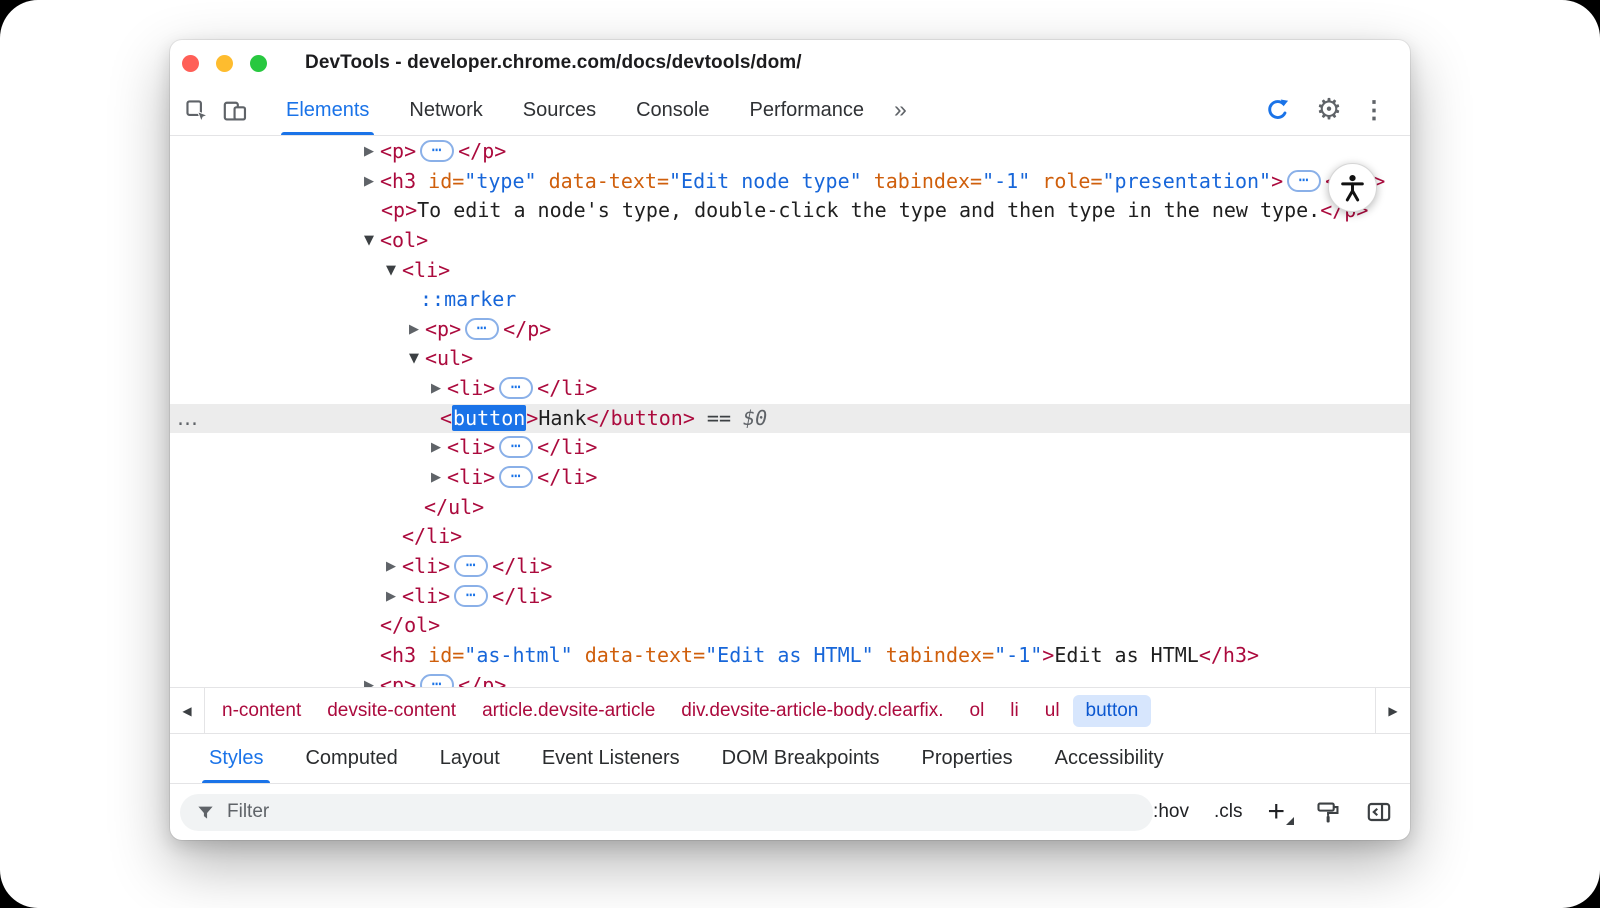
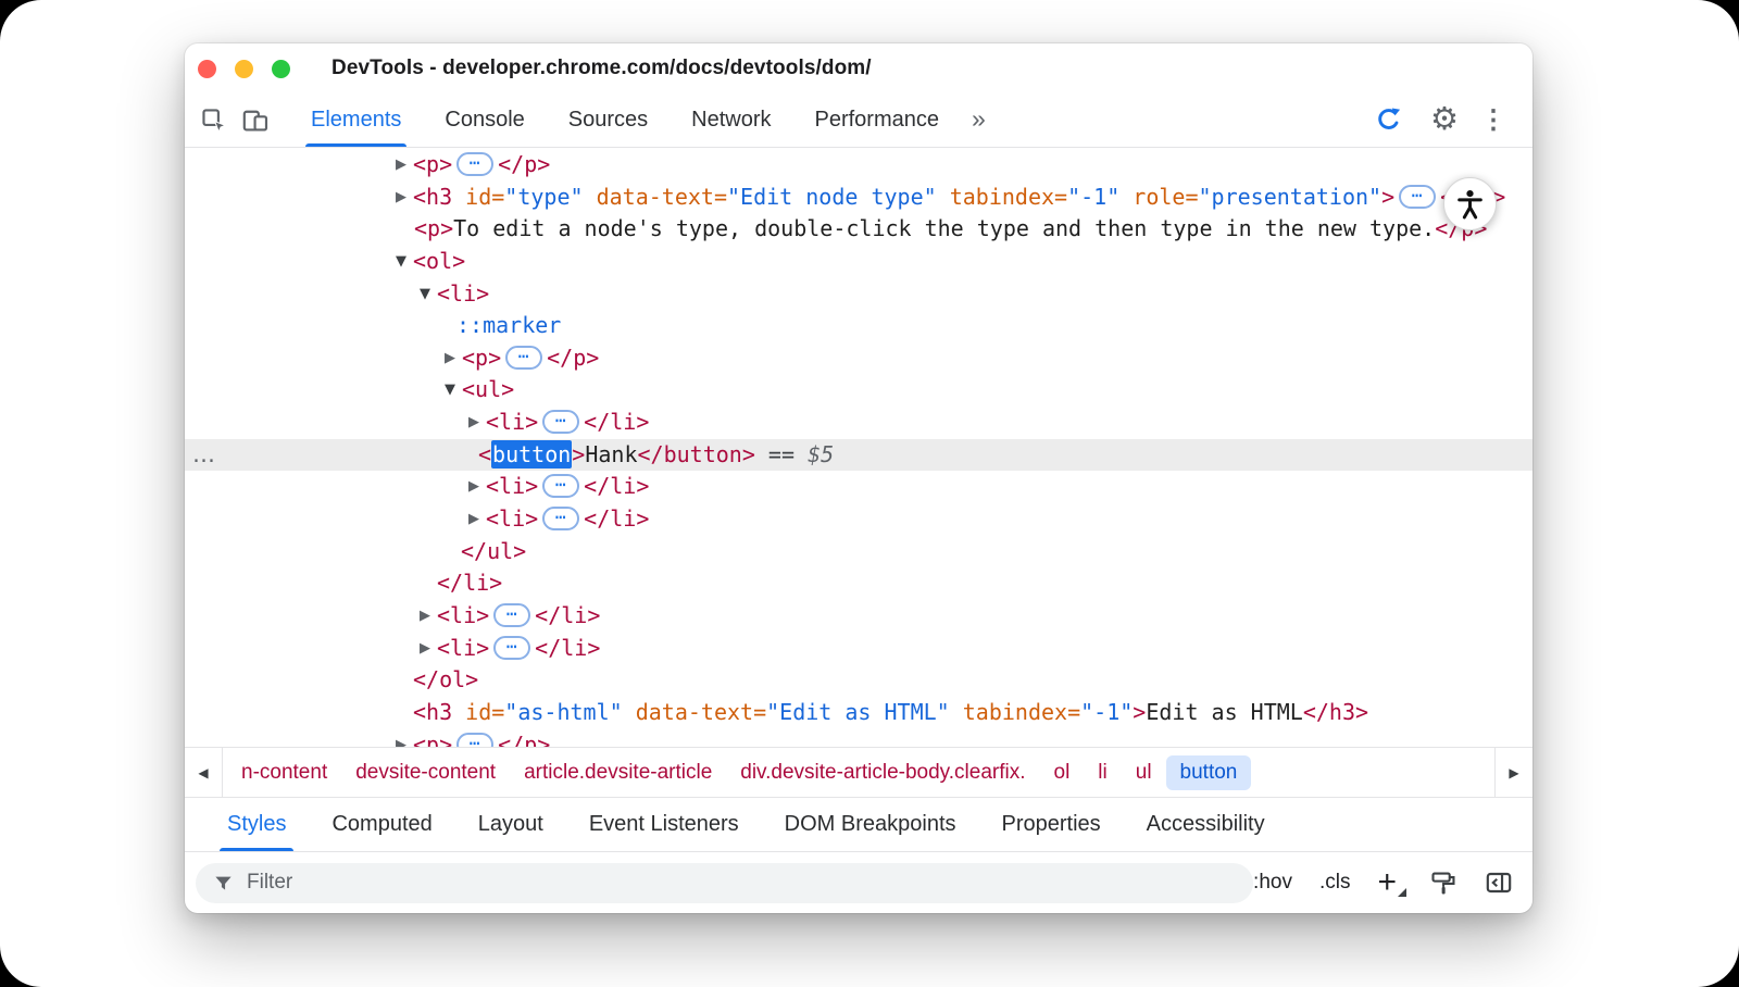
  DevTools - developer.chrome.com/docs/devtools/dom/
  Elements
- Network
+ Console
  Sources
- Console
+ Network
  Performance
  »
  ⚙
  ⋮
  ▶
  <p>
  ⋯
  </p>
  ▶
  <h3 id="type" data-text="Edit node type" tabindex="-1" role="presentation">
  ⋯
  <p>To edit a node's type, double-click the type and then type in the new type.</>
  ▼
  <ol>
  ▼
  <li>
  ::marker
  ▶
  <p>
  ⋯
  </p>
  ▼
  <ul>
  ▶
  <li>
  ⋯
  </li>
  …
- <button>Hank</button> == $0
+ <button>Hank</button> == $5
  ▶
  <li>
  ⋯
  </li>
  ▶
  <li>
  ⋯
  </li>
  </ul>
  </li>
  ▶
  <li>
  ⋯
  </li>
  ▶
  <li>
  ⋯
  </li>
  </ol>
  <h3 id="as-html" data-text="Edit as HTML" tabindex="-1">Edit as HTML</h3>
  ▶
  <p>
  ⋯
  </p>
  ◀
  n-content
  devsite-content
  article.devsite-article
  div.devsite-article-body.clearfix.
  ol
  li
  ul
  button
  ▶
  Styles
  Computed
  Layout
  Event Listeners
  DOM Breakpoints
  Properties
  Accessibility
  Filter
  :hov
  .cls
  +
